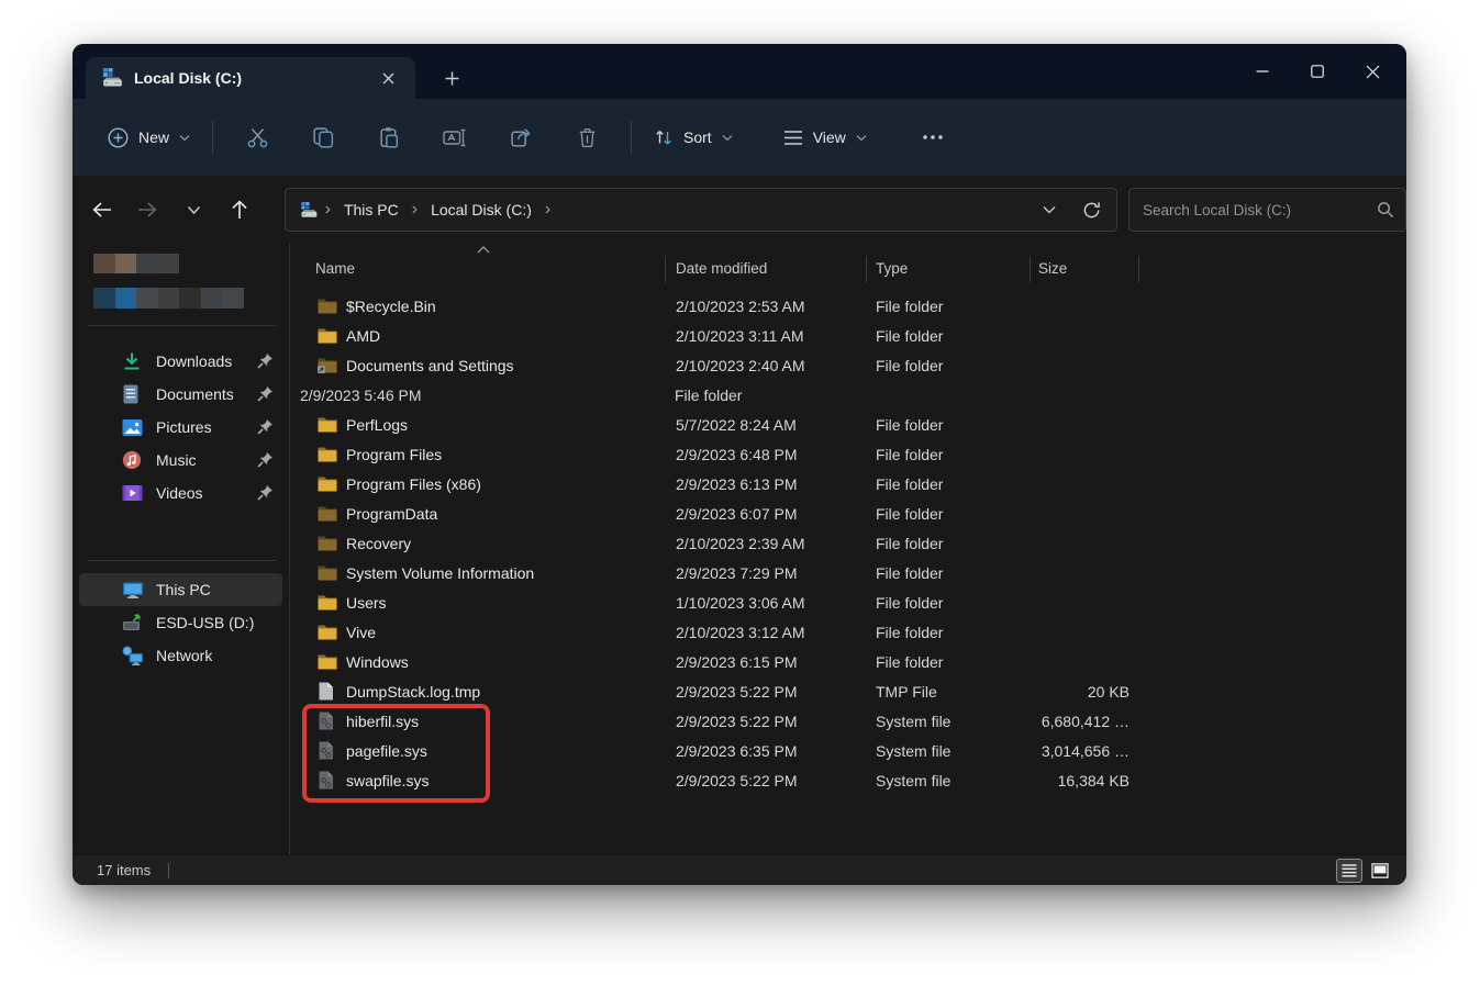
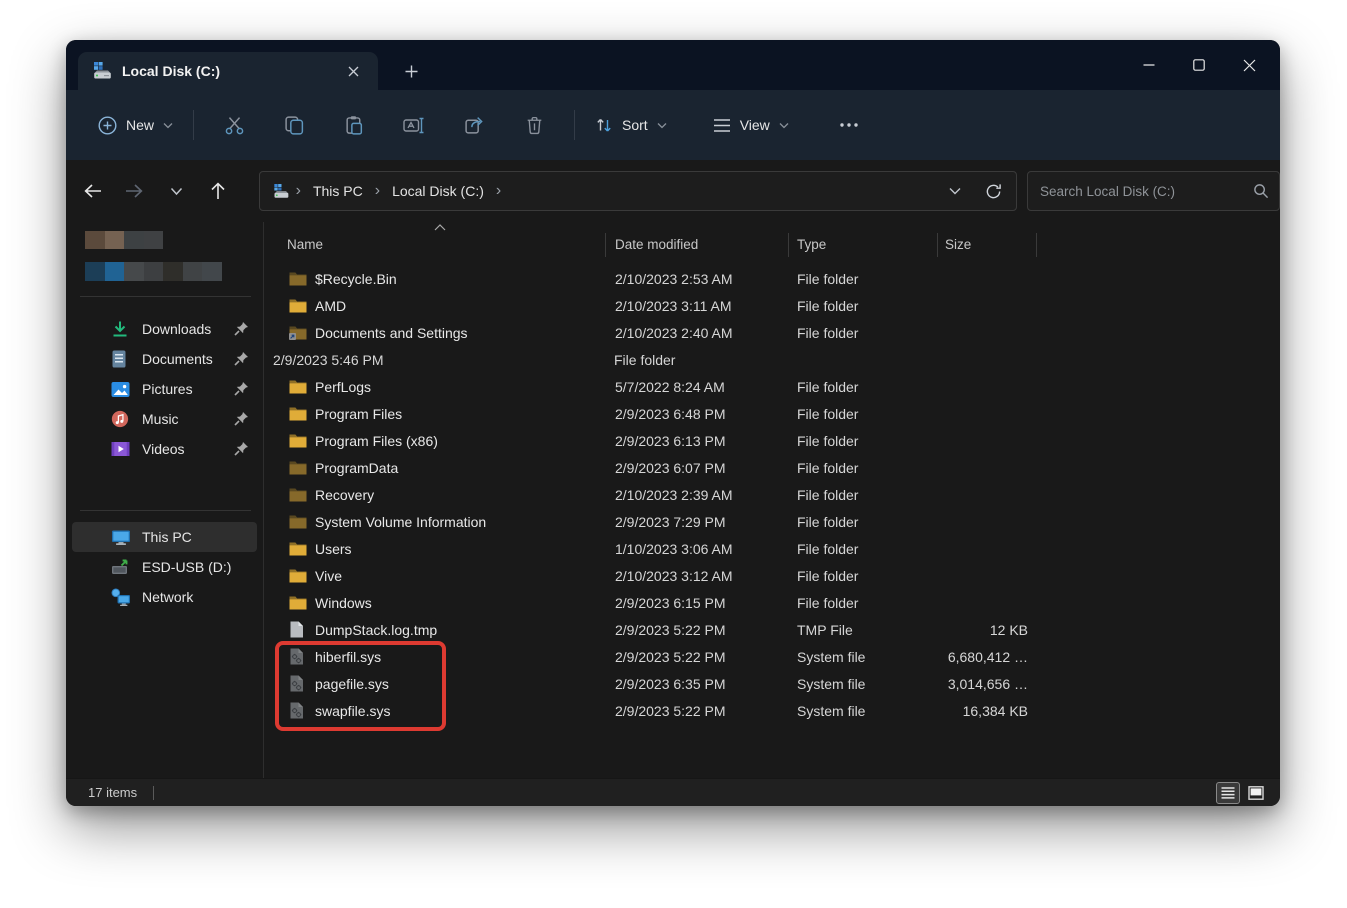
  Local Disk (C:)
  New
  Sort
  View
  ›
  This PC
  ›
  Local Disk (C:)
  ›
  Search Local Disk (C:)
  Downloads
  Documents
  Pictures
  Music
  Videos
  This PC
  ESD-USB (D:)
  Network
  Name
  Date modified
  Type
  Size
  $Recycle.Bin
  2/10/2023 2:53 AM
  File folder
  AMD
  2/10/2023 3:11 AM
  File folder
  Documents and Settings
  2/10/2023 2:40 AM
  File folder
  2/9/2023 5:46 PM
  File folder
  PerfLogs
  5/7/2022 8:24 AM
  File folder
  Program Files
  2/9/2023 6:48 PM
  File folder
  Program Files (x86)
  2/9/2023 6:13 PM
  File folder
  ProgramData
  2/9/2023 6:07 PM
  File folder
  Recovery
  2/10/2023 2:39 AM
  File folder
  System Volume Information
  2/9/2023 7:29 PM
  File folder
  Users
  1/10/2023 3:06 AM
  File folder
  Vive
  2/10/2023 3:12 AM
  File folder
  Windows
  2/9/2023 6:15 PM
  File folder
  DumpStack.log.tmp
  2/9/2023 5:22 PM
  TMP File
- 20 KB
+ 12 KB
  hiberfil.sys
  2/9/2023 5:22 PM
  System file
  6,680,412 …
  pagefile.sys
  2/9/2023 6:35 PM
  System file
  3,014,656 …
  swapfile.sys
  2/9/2023 5:22 PM
  System file
  16,384 KB
  17 items
